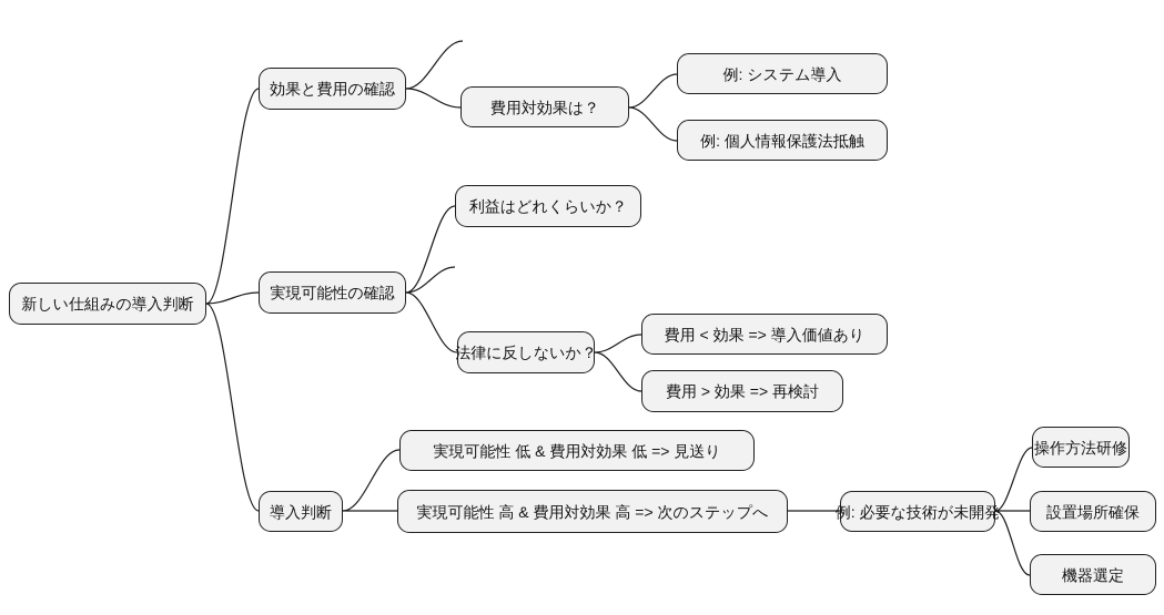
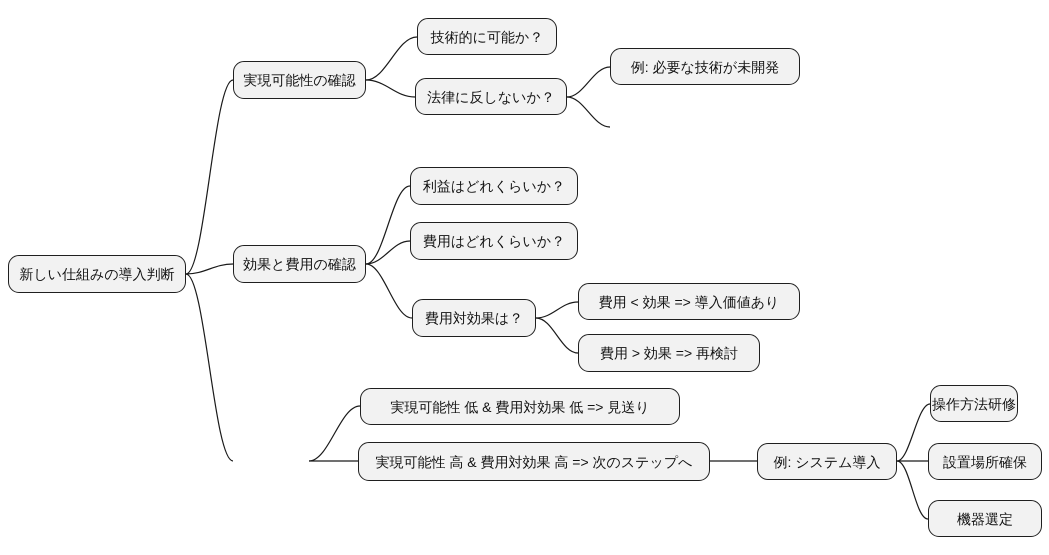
  新しい仕組みの導入判断
- 効果と費用の確認
+ 実現可能性の確認
+ 技術的に可能か？
- 費用対効果は？
+ 法律に反しないか？
- 例: システム導入
+ 例: 必要な技術が未開発
- 例: 個人情報保護法抵触
- 実現可能性の確認
+ 効果と費用の確認
  利益はどれくらいか？
+ 費用はどれくらいか？
- 法律に反しないか？
+ 費用対効果は？
  費用 < 効果 => 導入価値あり
  費用 > 効果 => 再検討
- 導入判断
  実現可能性 低 & 費用対効果 低 => 見送り
  実現可能性 高 & 費用対効果 高 => 次のステップへ
- 例: 必要な技術が未開発
+ 例: システム導入
  操作方法研修
  設置場所確保
  機器選定
